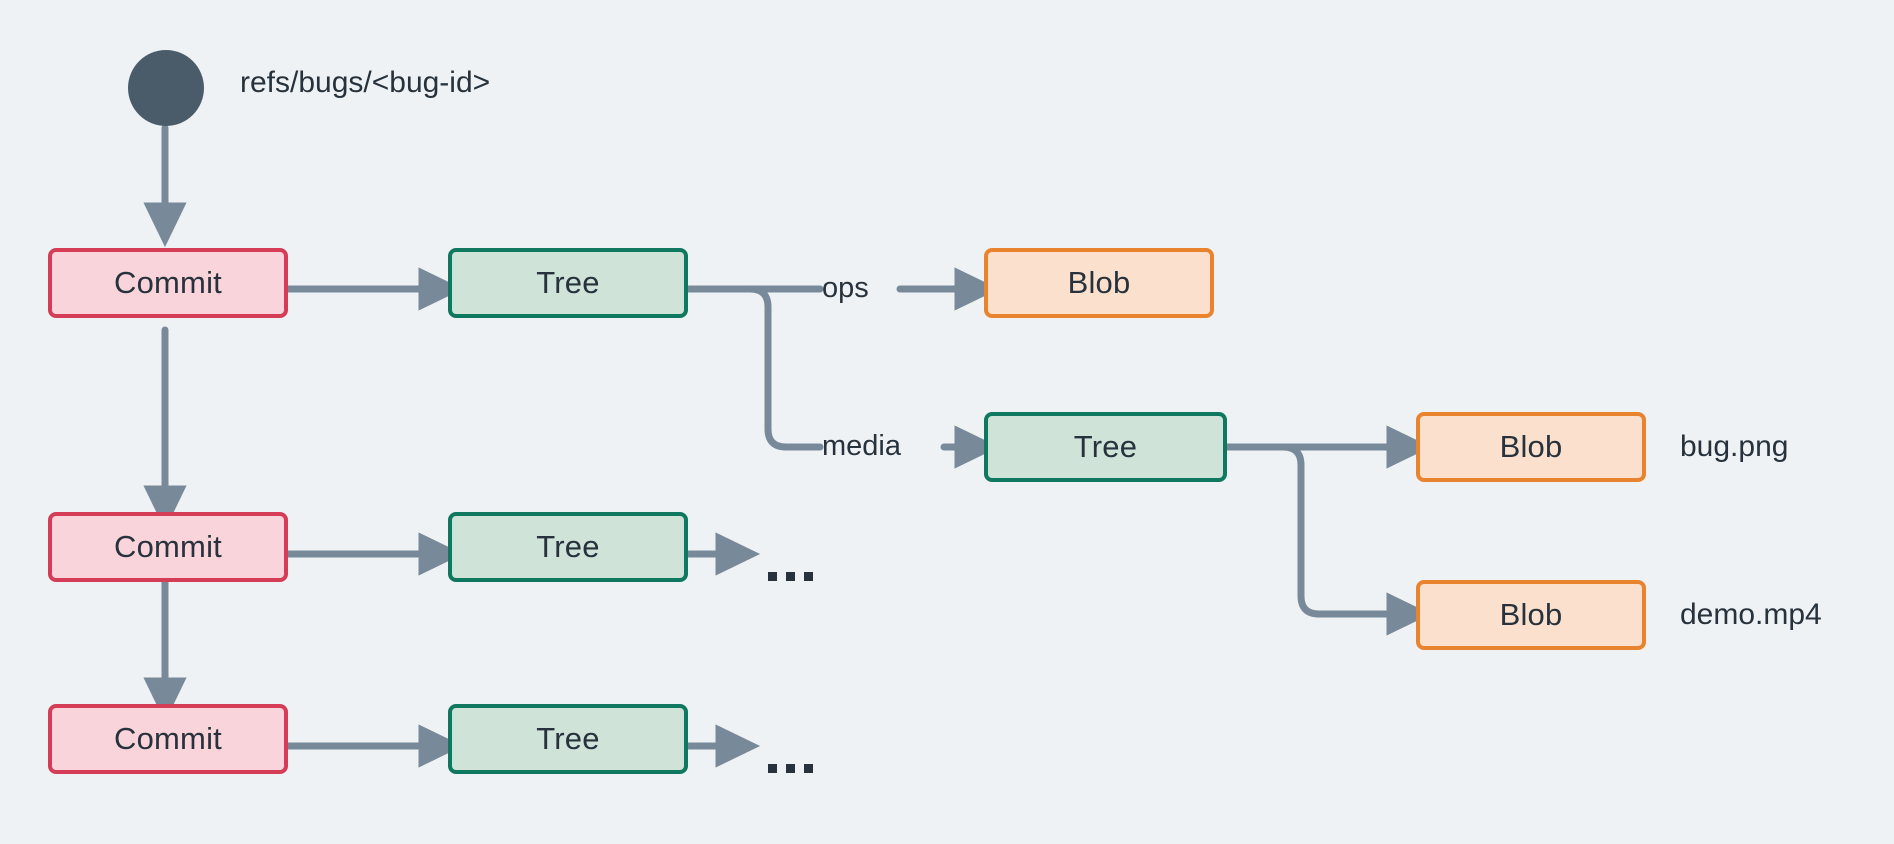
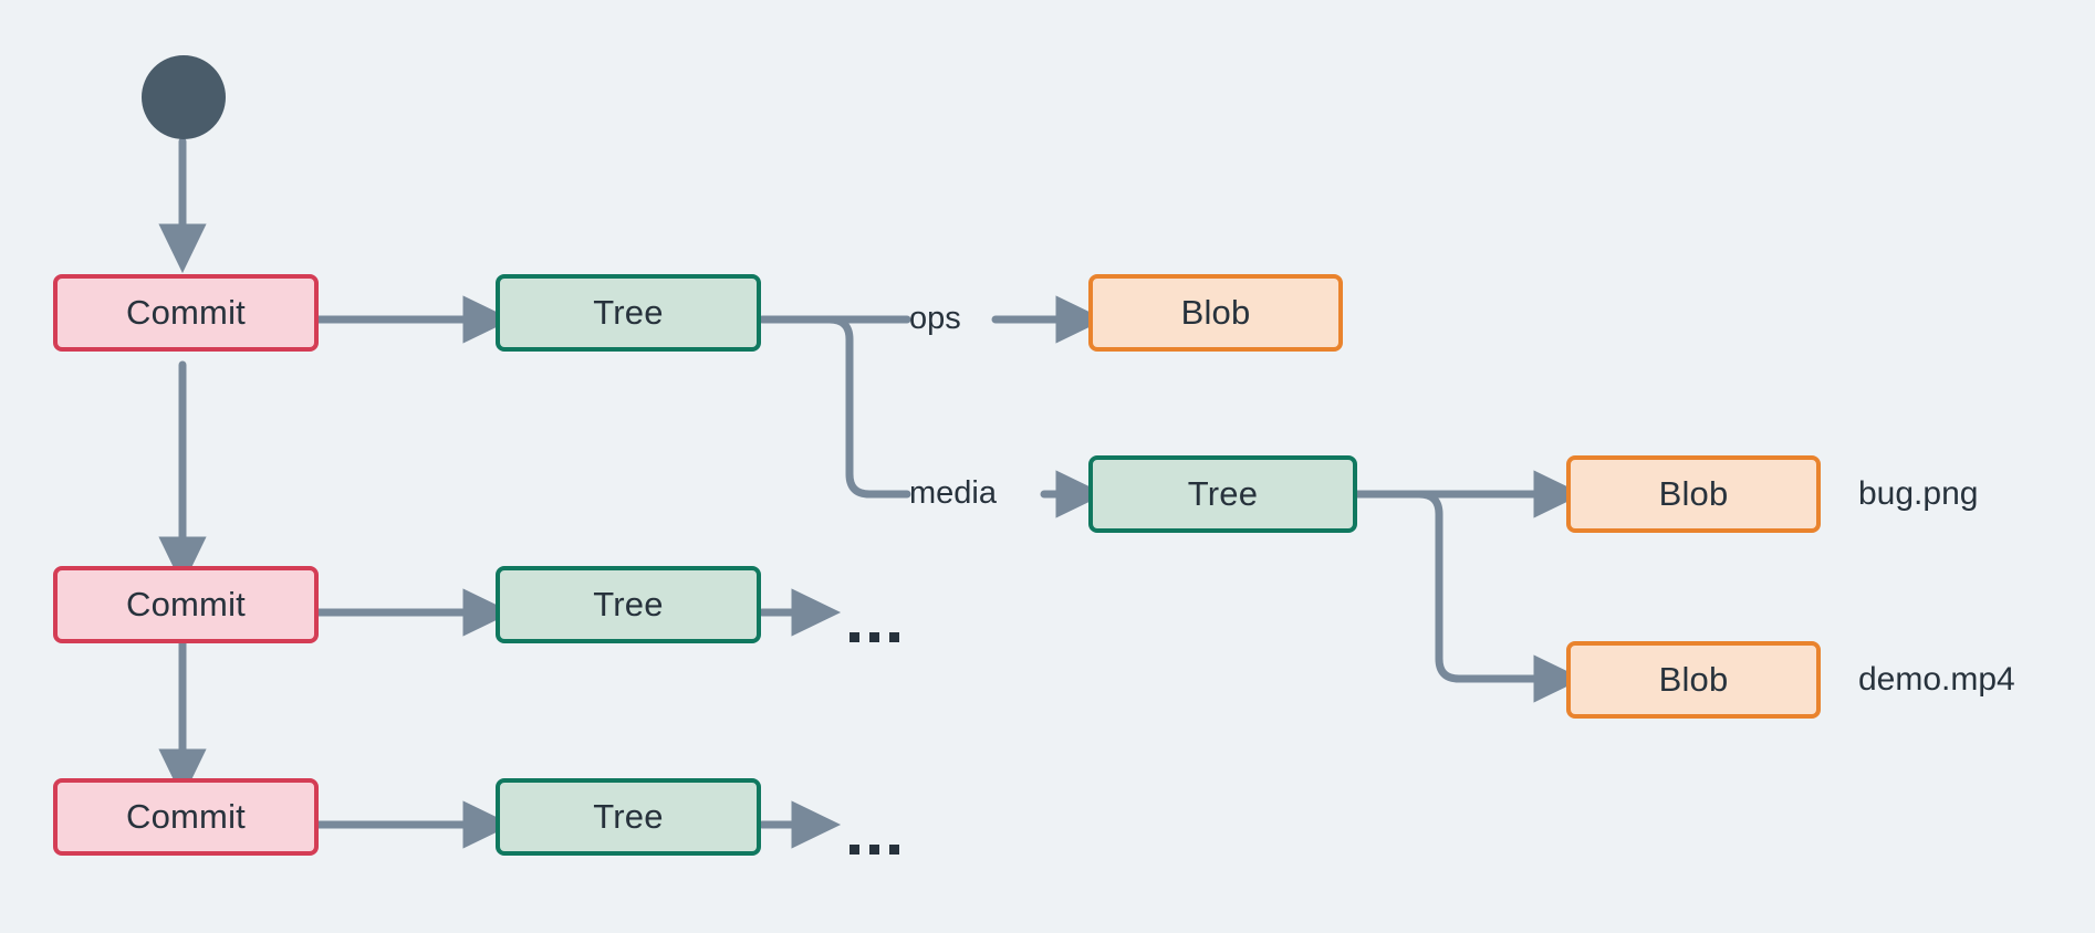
- refs/bugs/<bug-id>
  Commit
  Commit
  Commit
  Tree
  Tree
  Tree
  ops
  media
  Blob
  Tree
  Blob
  bug.png
  Blob
  demo.mp4
